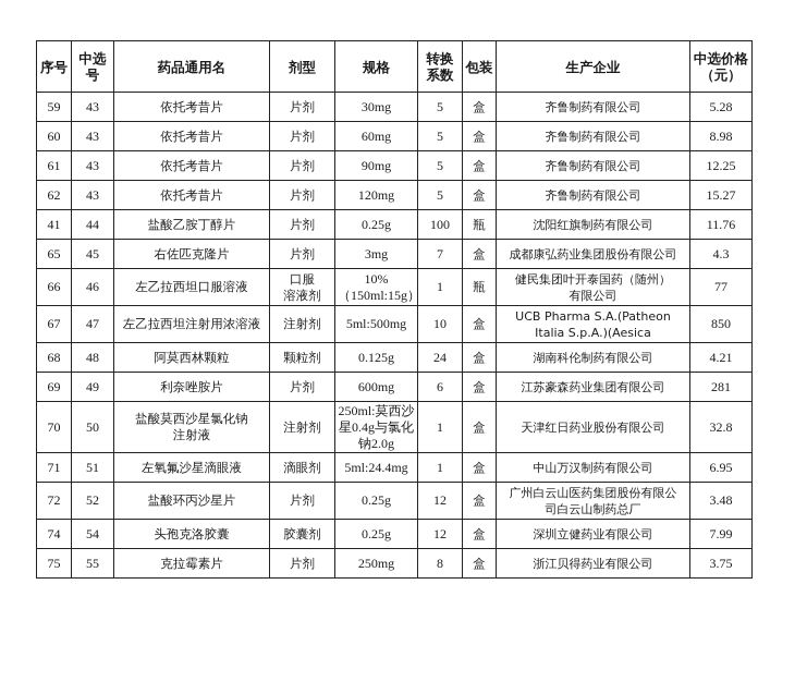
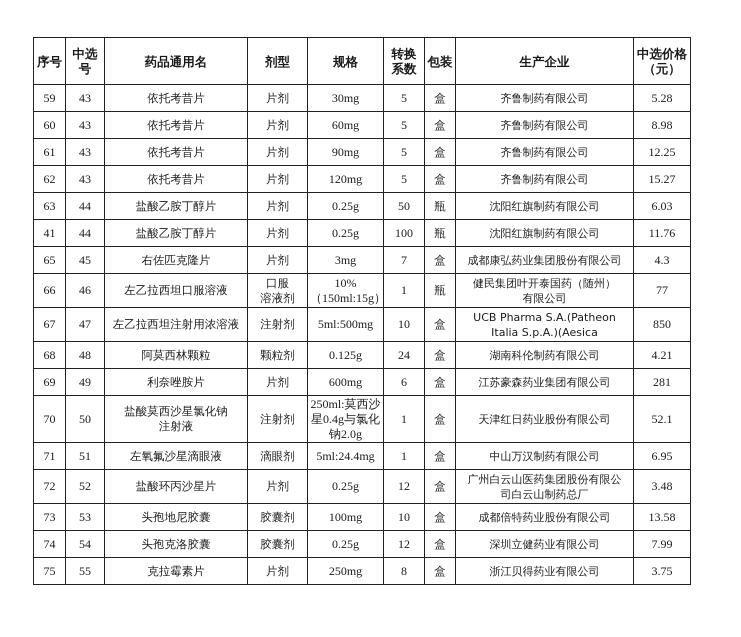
  序号	中选 号	药品通用名	剂型	规格	转换 系数	包装	生产企业	中选价格 （元）
  59	43	依托考昔片	片剂	30mg	5	盒	齐鲁制药有限公司	5.28
  60	43	依托考昔片	片剂	60mg	5	盒	齐鲁制药有限公司	8.98
  61	43	依托考昔片	片剂	90mg	5	盒	齐鲁制药有限公司	12.25
  62	43	依托考昔片	片剂	120mg	5	盒	齐鲁制药有限公司	15.27
+ 63	44	盐酸乙胺丁醇片	片剂	0.25g	50	瓶	沈阳红旗制药有限公司	6.03
  41	44	盐酸乙胺丁醇片	片剂	0.25g	100	瓶	沈阳红旗制药有限公司	11.76
  65	45	右佐匹克隆片	片剂	3mg	7	盒	成都康弘药业集团股份有限公司	4.3
  66	46	左乙拉西坦口服溶液	口服 溶液剂	10% （150ml:15g）	1	瓶	健民集团叶开泰国药（随州） 有限公司	77
  67	47	左乙拉西坦注射用浓溶液	注射剂	5ml:500mg	10	盒	UCB Pharma S.A.(Patheon Italia S.p.A.)(Aesica	850
  68	48	阿莫西林颗粒	颗粒剂	0.125g	24	盒	湖南科伦制药有限公司	4.21
  69	49	利奈唑胺片	片剂	600mg	6	盒	江苏豪森药业集团有限公司	281
- 70	50	盐酸莫西沙星氯化钠 注射液	注射剂	250ml:莫西沙 星0.4g与氯化 钠2.0g	1	盒	天津红日药业股份有限公司	32.8
+ 70	50	盐酸莫西沙星氯化钠 注射液	注射剂	250ml:莫西沙 星0.4g与氯化 钠2.0g	1	盒	天津红日药业股份有限公司	52.1
  71	51	左氧氟沙星滴眼液	滴眼剂	5ml:24.4mg	1	盒	中山万汉制药有限公司	6.95
  72	52	盐酸环丙沙星片	片剂	0.25g	12	盒	广州白云山医药集团股份有限公 司白云山制药总厂	3.48
+ 73	53	头孢地尼胶囊	胶囊剂	100mg	10	盒	成都倍特药业股份有限公司	13.58
  74	54	头孢克洛胶囊	胶囊剂	0.25g	12	盒	深圳立健药业有限公司	7.99
  75	55	克拉霉素片	片剂	250mg	8	盒	浙江贝得药业有限公司	3.75
